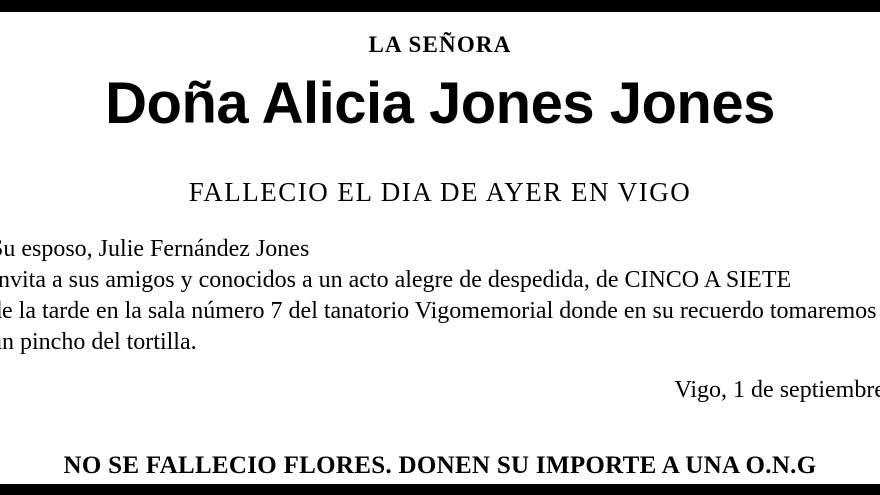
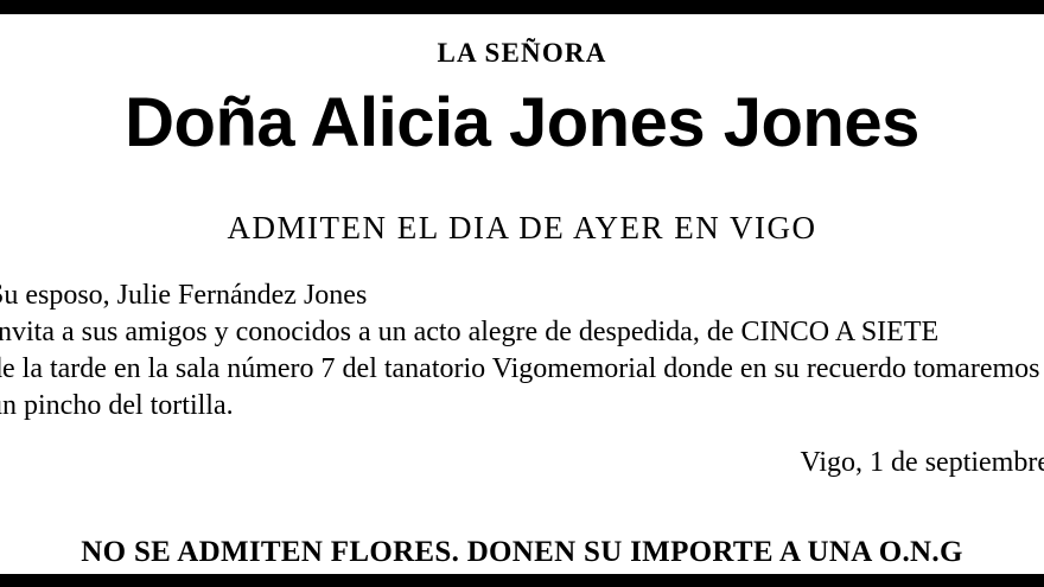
  LA SEÑORA
  Doña Alicia Jones Jones
- FALLECIO EL DIA DE AYER EN VIGO
+ ADMITEN EL DIA DE AYER EN VIGO
  u esposo, Julie Fernández Jones
  nvita a sus amigos y conocidos a un acto alegre de despedida, de CINCO A SIETE
  e la tarde en la sala número 7 del tanatorio Vigomemorial donde en su recuerdo tomaremos
  n pincho del tortilla.
  Vigo, 1 de septiembr
- NO SE FALLECIO FLORES. DONEN SU IMPORTE A UNA O.N.G
+ NO SE ADMITEN FLORES. DONEN SU IMPORTE A UNA O.N.G
